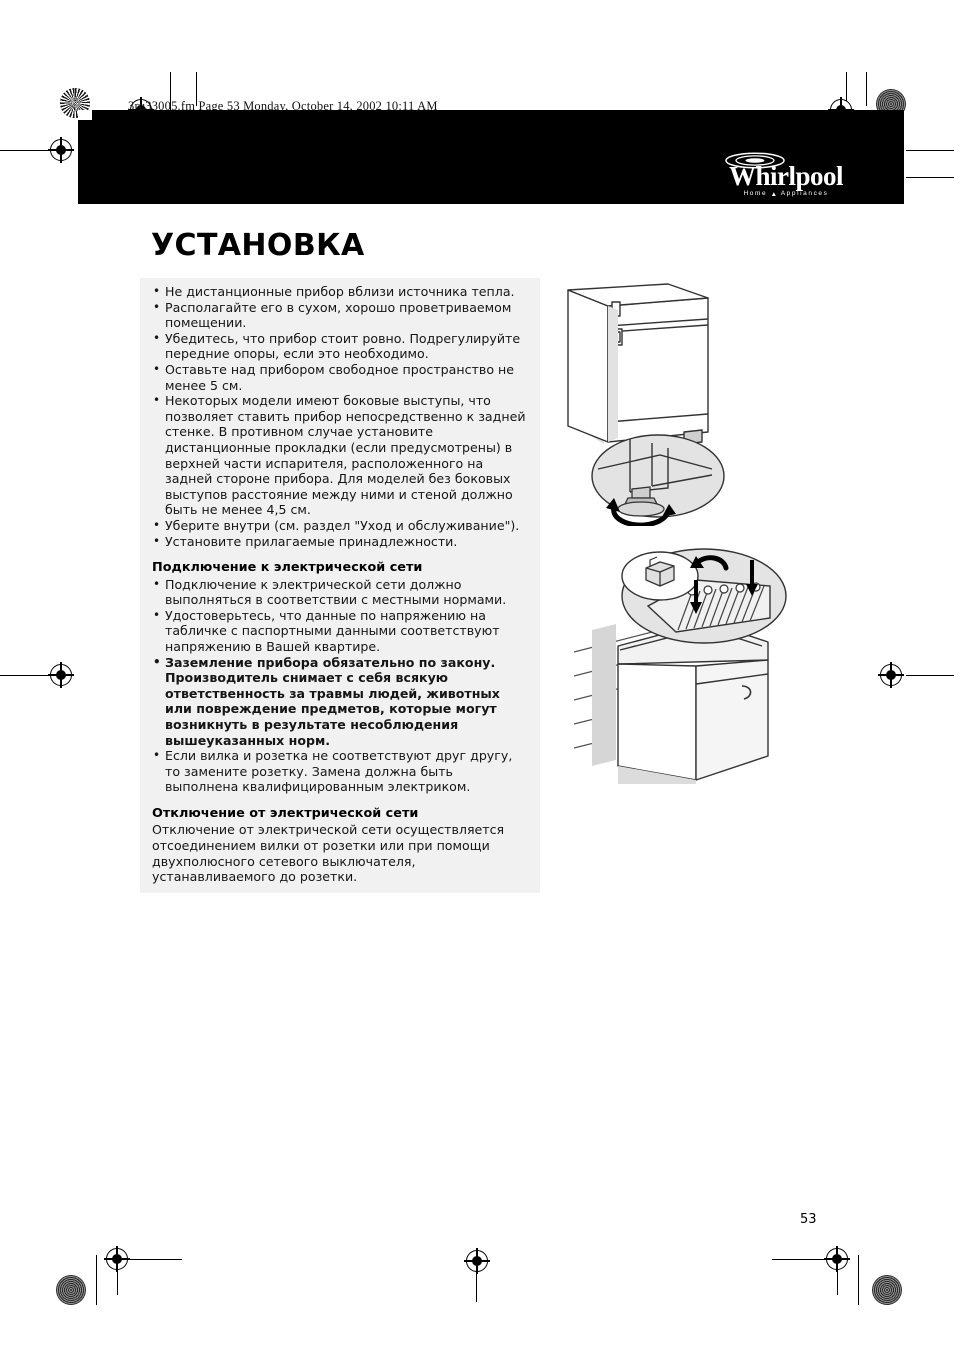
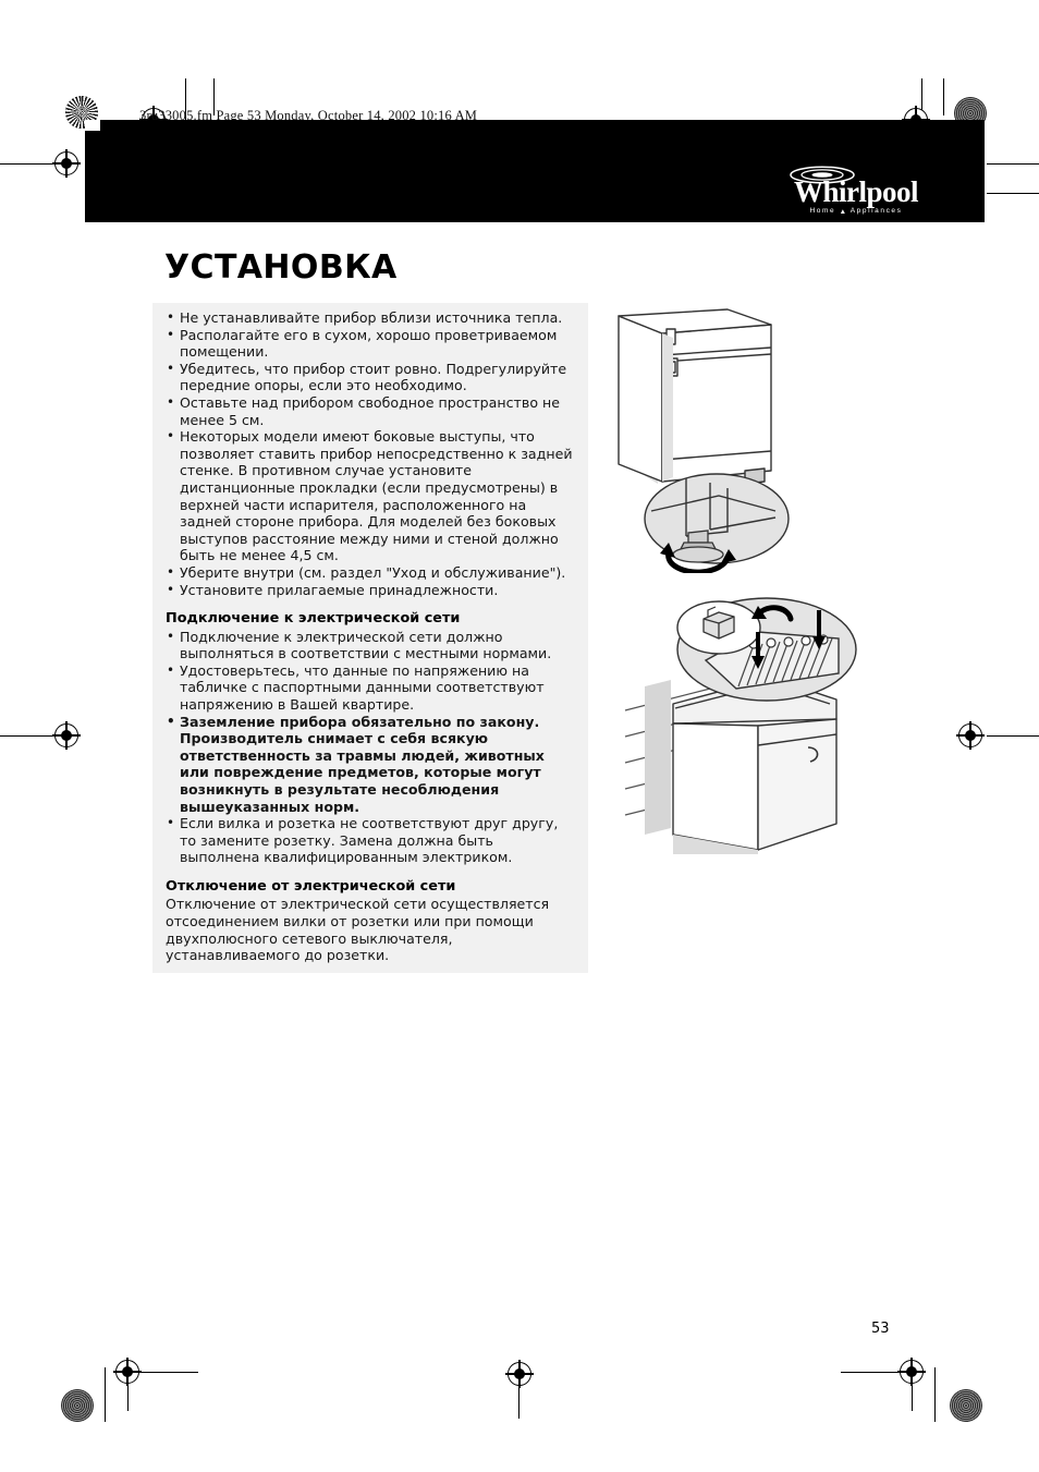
- 3ru33005.fm Page 53 Monday, October 14, 2002 10:11 AM
+ 3ru33005.fm Page 53 Monday, October 14, 2002 10:16 AM
  Whirlpool
  УСТАНОВКА
- Не дистанционные прибор вблизи источника тепла.
+ Не устанавливайте прибор вблизи источника тепла.
  Располагайте его в сухом, хорошо проветриваемом помещении.
  Убедитесь, что прибор стоит ровно. Подрегулируйте передние опоры, если это необходимо.
  Оставьте над прибором свободное пространство не менее 5 см.
  Некоторых модели имеют боковые выступы, что позволяет ставить прибор непосредственно к задней стенке. В противном случае установите дистанционные прокладки (если предусмотрены) в верхней части испарителя, расположенного на задней стороне прибора. Для моделей без боковых выступов расстояние между ними и стеной должно быть не менее 4,5 см.
  Уберите внутри (см. раздел "Уход и обслуживание").
  Установите прилагаемые принадлежности.
  Подключение к электрической сети
  Подключение к электрической сети должно выполняться в соответствии с местными нормами.
  Удостоверьтесь, что данные по напряжению на табличке с паспортными данными соответствуют напряжению в Вашей квартире.
  Заземление прибора обязательно по закону. Производитель снимает с себя всякую ответственность за травмы людей, животных или повреждение предметов, которые могут возникнуть в результате несоблюдения вышеуказанных норм.
  Если вилка и розетка не соответствуют друг другу, то замените розетку. Замена должна быть выполнена квалифицированным электриком.
  Отключение от электрической сети
  Отключение от электрической сети осуществляется отсоединением вилки от розетки или при помощи двухполюсного сетевого выключателя, устанавливаемого до розетки.
  53
